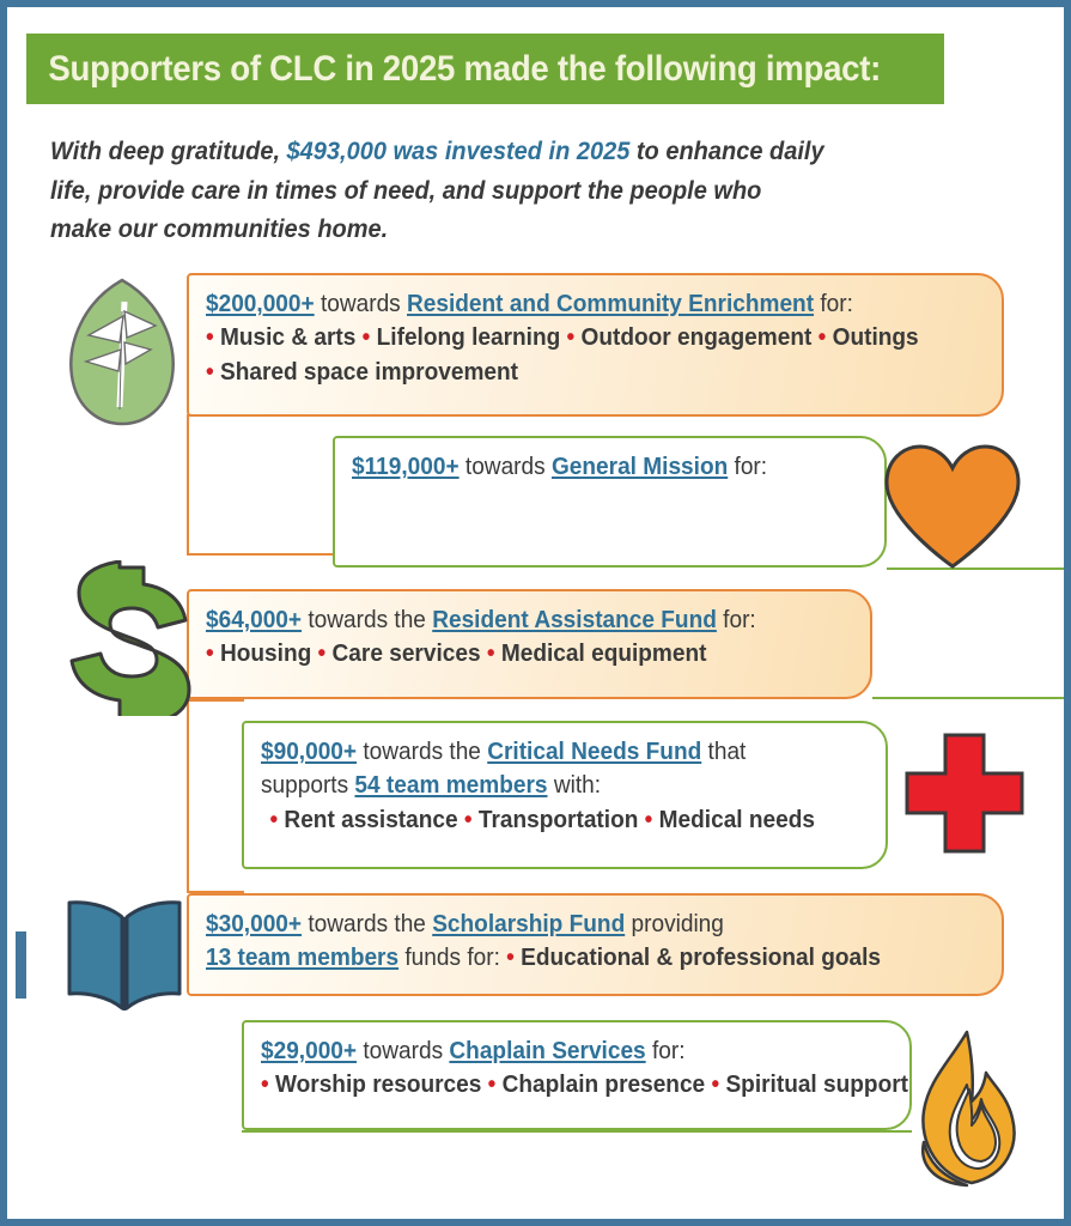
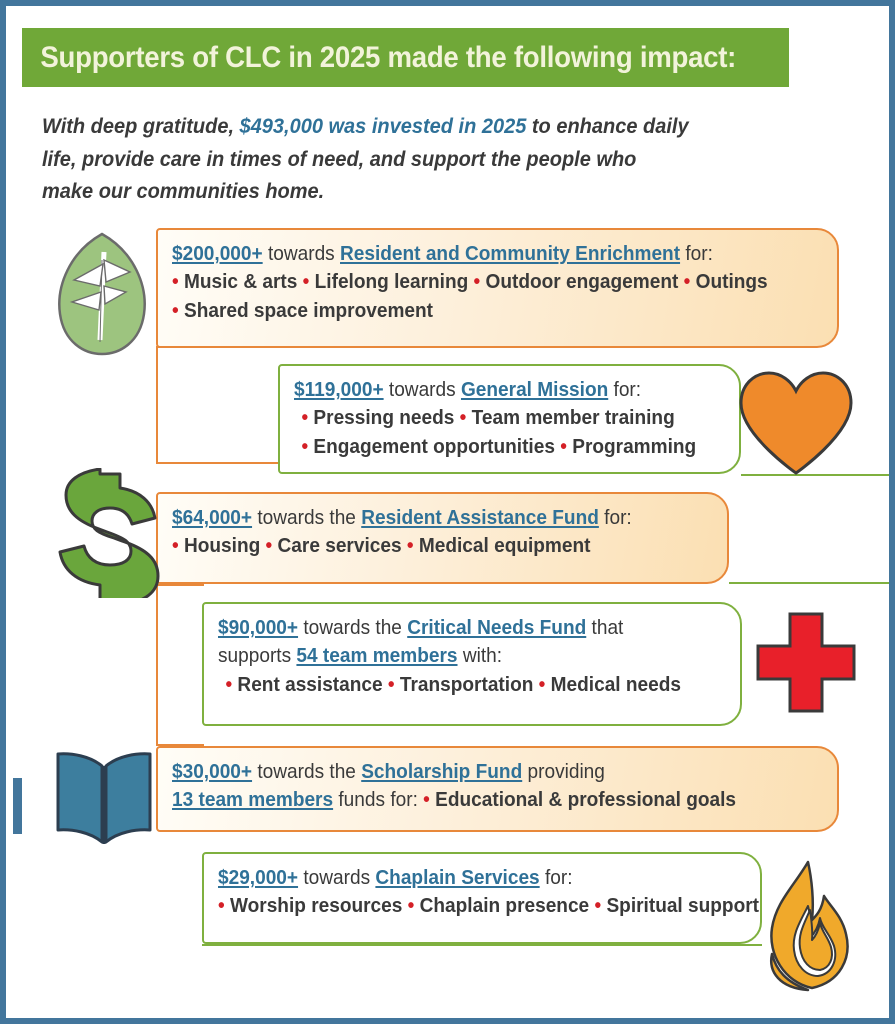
  Supporters of CLC in 2025 made the following impact:
  With deep gratitude, $493,000 was invested in 2025 to enhance daily life, provide care in times of need, and support the people who make our communities home.
  $200,000+ towards Resident and Community Enrichment for:
  • Music & arts • Lifelong learning • Outdoor engagement • Outings
  • Shared space improvement
  $119,000+ towards General Mission for:
+ • Pressing needs • Team member training
+ • Engagement opportunities • Programming
  $64,000+ towards the Resident Assistance Fund for:
  • Housing • Care services • Medical equipment
  $90,000+ towards the Critical Needs Fund that
  supports 54 team members with:
  • Rent assistance • Transportation • Medical needs
  $30,000+ towards the Scholarship Fund providing
  13 team members funds for: • Educational & professional goals
  $29,000+ towards Chaplain Services for:
  • Worship resources • Chaplain presence • Spiritual support
